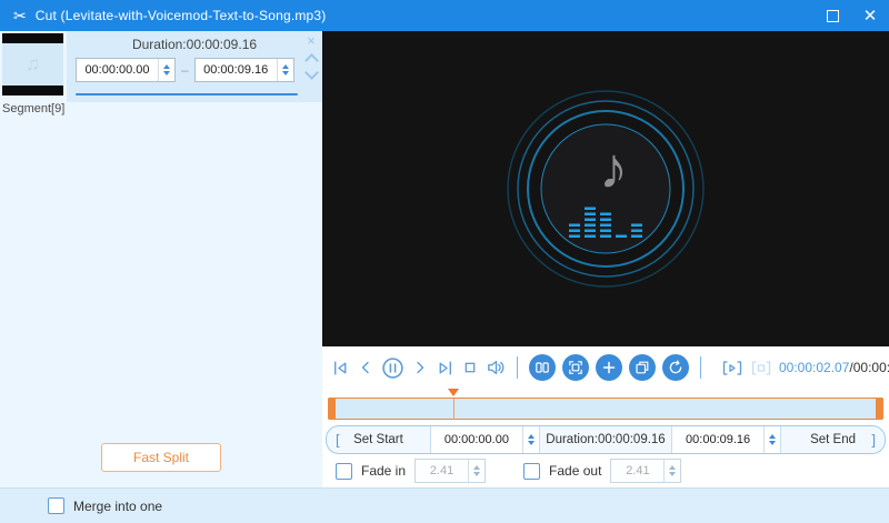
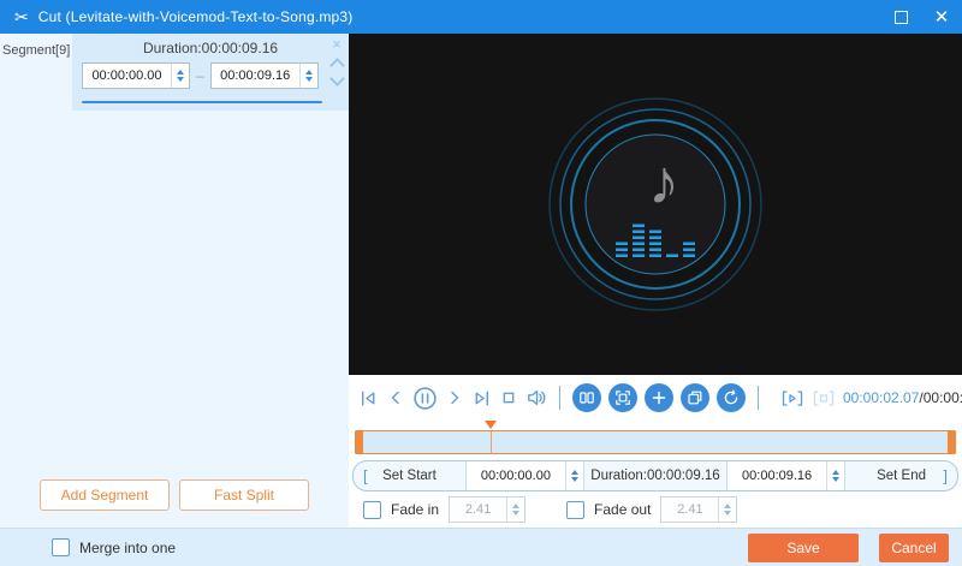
  ✂
  Cut (Levitate-with-Voicemod-Text-to-Song.mp3)
  ✕
- ♫
  Segment[9]
  Duration:00:00:09.16
  00:00:00.00
  –
  00:00:09.16
  ×
+ Add Segment
  Fast Split
  ♪
  00:00:02.07/00:00:
  [
  Set Start
  00:00:00.00
  Duration:00:00:09.16
  00:00:09.16
  Set End
  ]
  Fade in
  2.41
  Fade out
  2.41
  Merge into one
+ Save
+ Cancel
